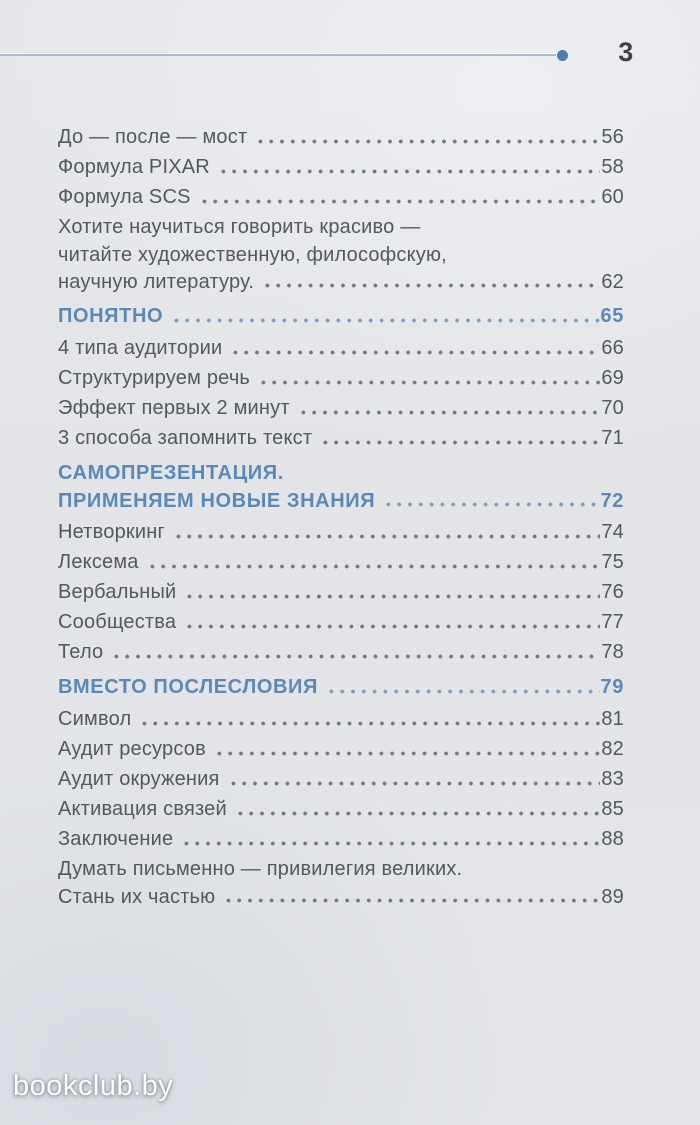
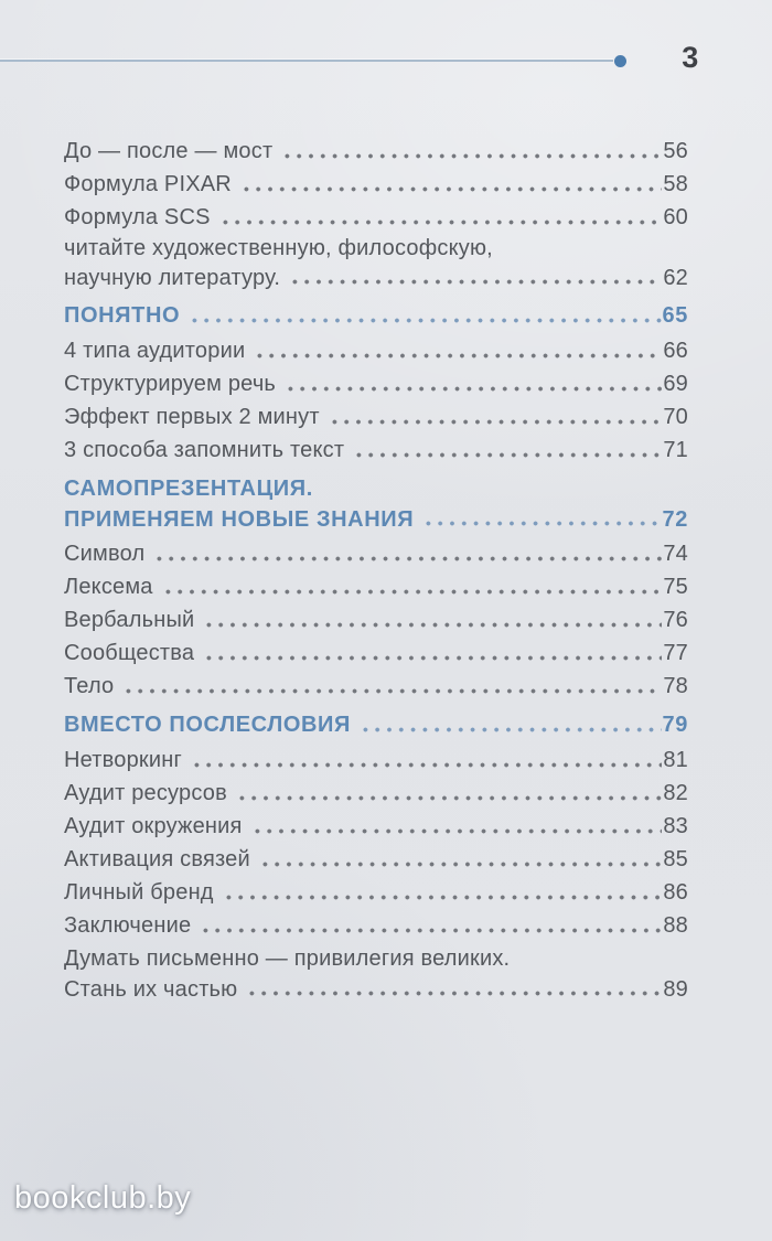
  3
  До — после — мост
  56
  Формула PIXAR
  58
  Формула SCS
  60
- Хотите научиться говорить красиво —
  читайте художественную, философскую,
  научную литературу.
  62
  ПОНЯТНО
  65
  4 типа аудитории
  66
  Структурируем речь
  69
  Эффект первых 2 минут
  70
  3 способа запомнить текст
  71
  САМОПРЕЗЕНТАЦИЯ.
  ПРИМЕНЯЕМ НОВЫЕ ЗНАНИЯ
  72
- Нетворкинг
+ Символ
  74
  Лексема
  75
  Вербальный
  76
  Сообщества
  77
  Тело
  78
  ВМЕСТО ПОСЛЕСЛОВИЯ
  79
- Символ
+ Нетворкинг
  81
  Аудит ресурсов
  82
  Аудит окружения
  83
  Активация связей
  85
+ Личный бренд
+ 86
  Заключение
  88
  Думать письменно — привилегия великих.
  Стань их частью
  89
  bookclub.by
